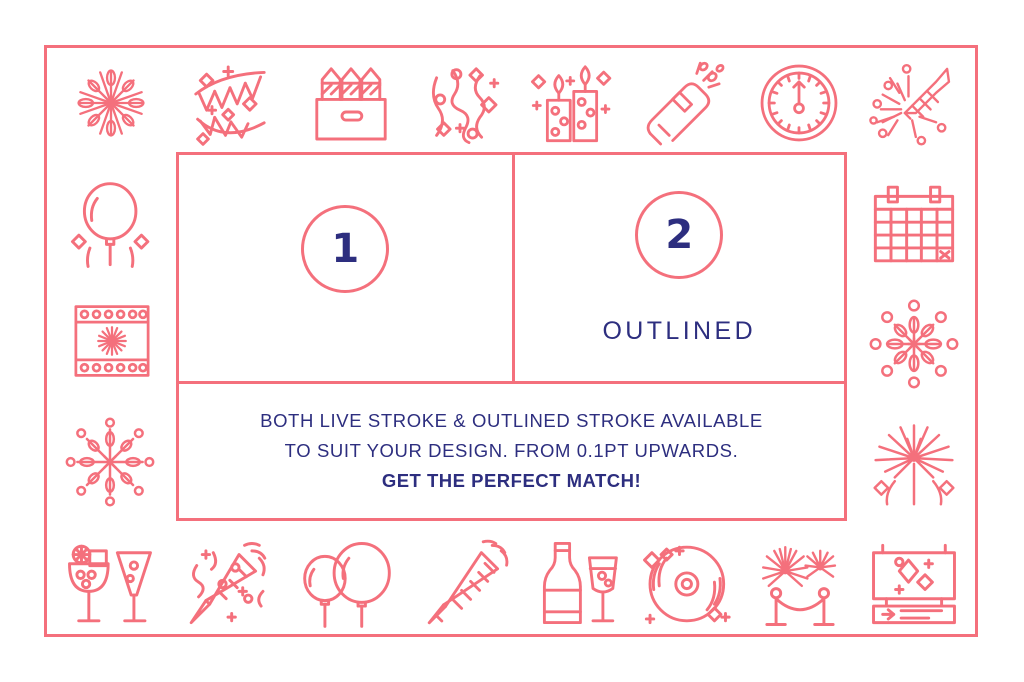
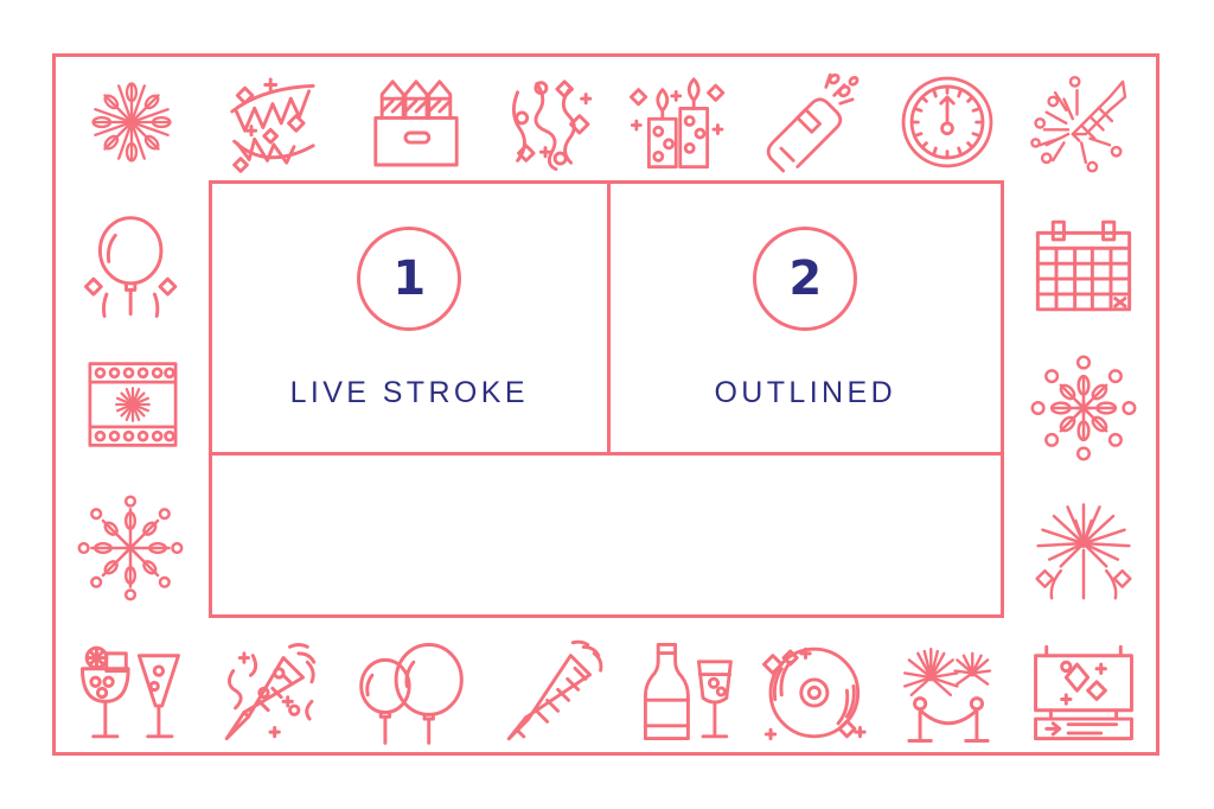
  1
+ LIVE STROKE
  2
  OUTLINED
- BOTH LIVE STROKE & OUTLINED STROKE AVAILABLE
- TO SUIT YOUR DESIGN. FROM 0.1PT UPWARDS.
- GET THE PERFECT MATCH!
